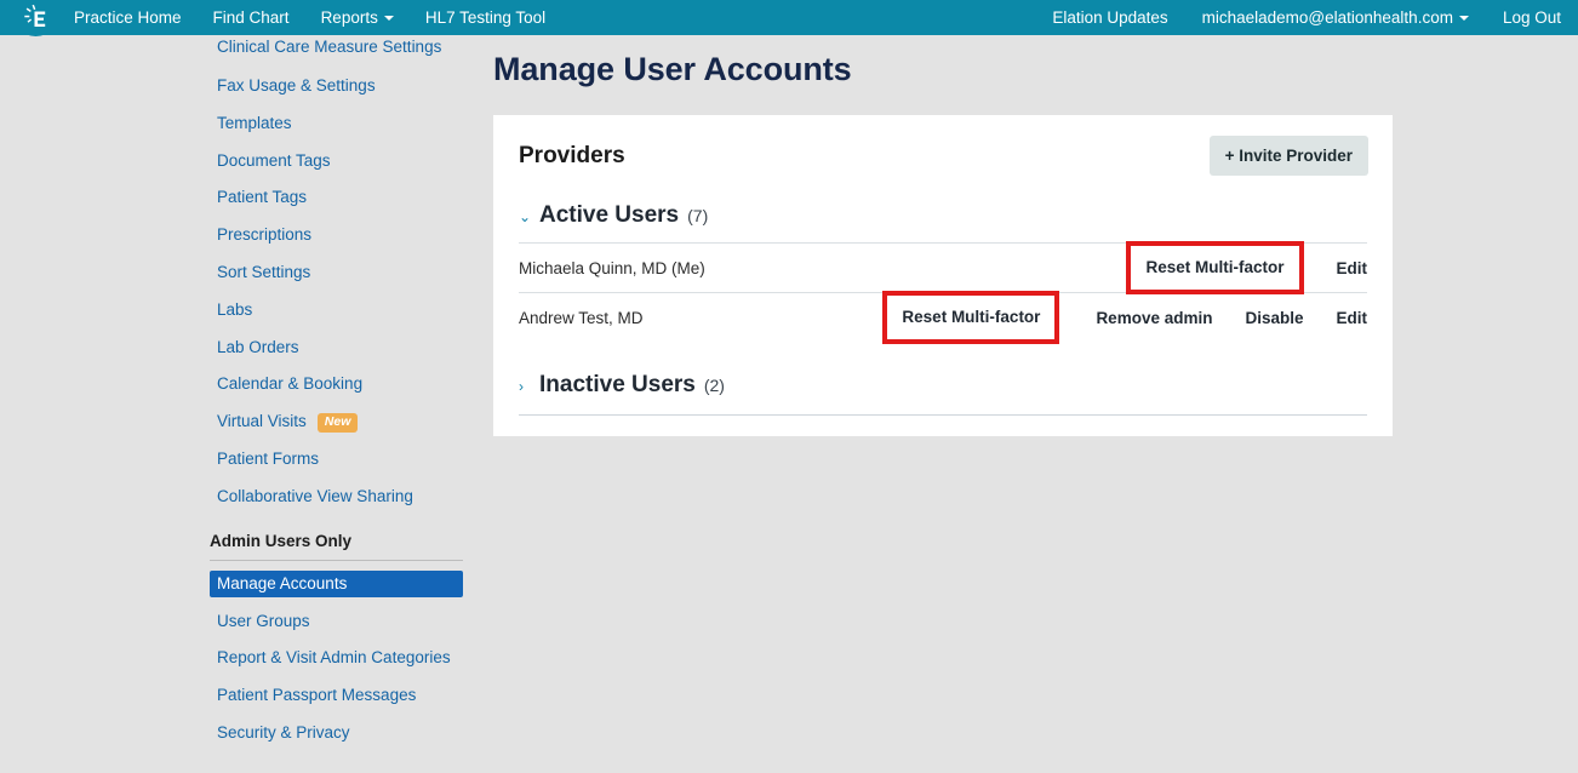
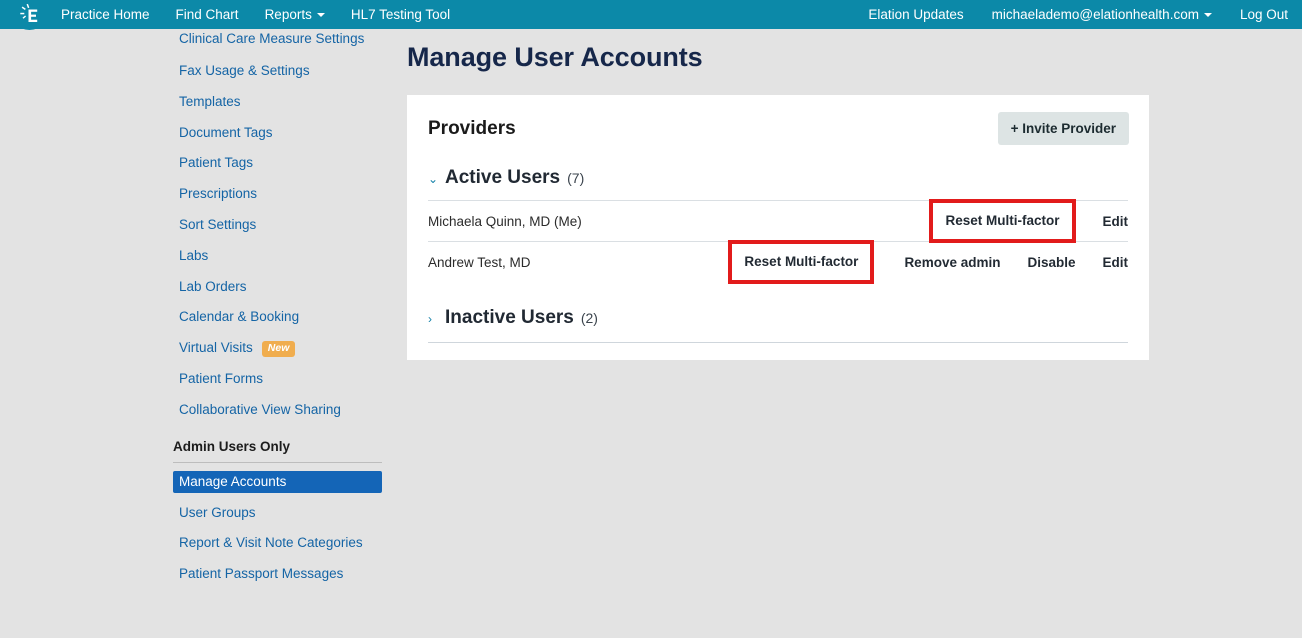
  Practice Home
  Find Chart
  Reports
  HL7 Testing Tool
  Elation Updates
  michaelademo@elationhealth.com
  Log Out
  Clinical Care Measure Settings
  Fax Usage & Settings
  Templates
  Document Tags
  Patient Tags
  Prescriptions
  Sort Settings
  Labs
  Lab Orders
  Calendar & Booking
  Virtual Visits New
  Patient Forms
  Collaborative View Sharing
  Admin Users Only
  Manage Accounts
  User Groups
- Report & Visit Admin Categories
+ Report & Visit Note Categories
  Patient Passport Messages
- Security & Privacy
  Manage User Accounts
  Providers
  + Invite Provider
  ⌄
  Active Users
  (7)
  Michaela Quinn, MD (Me)
  Reset Multi-factor
  Edit
  Andrew Test, MD
  Reset Multi-factor
  Remove admin
  Disable
  Edit
  ›
  Inactive Users
  (2)
